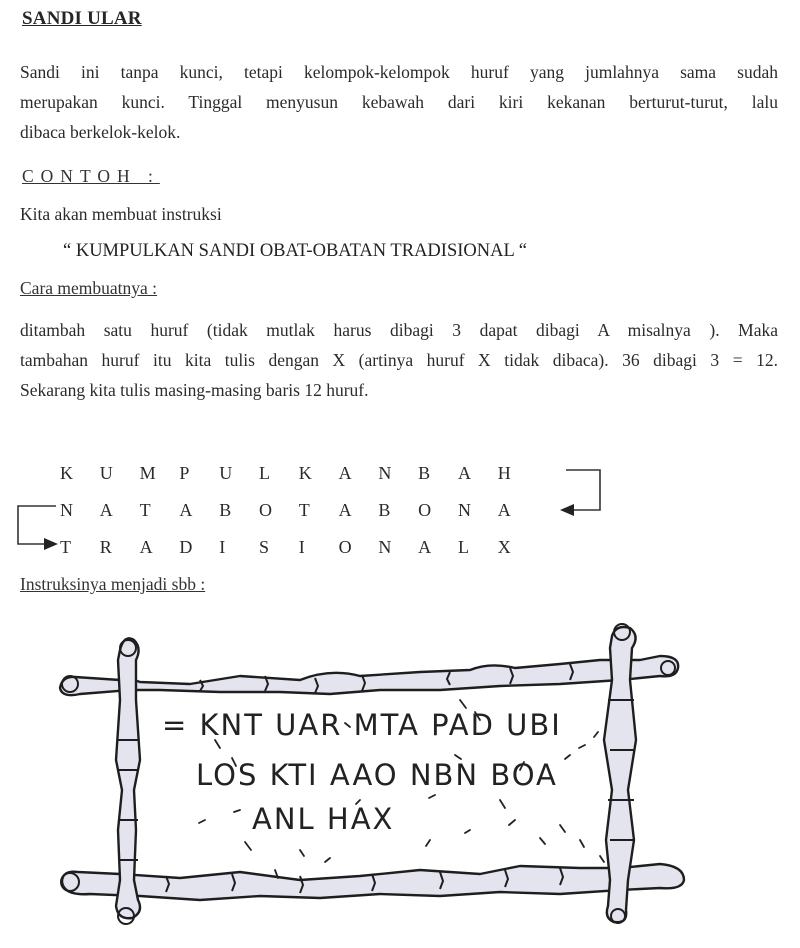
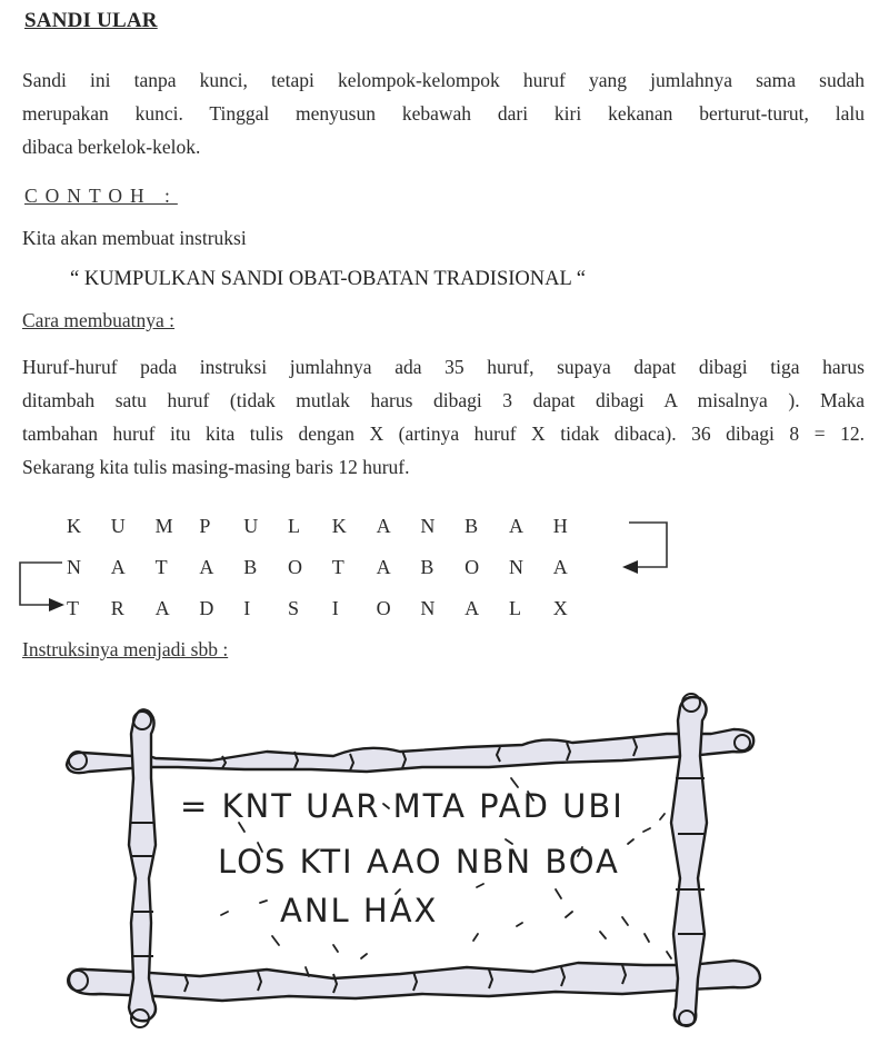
  SANDI ULAR
  Sandi ini tanpa kunci, tetapi kelompok-kelompok huruf yang jumlahnya sama sudah
  merupakan kunci. Tinggal menyusun kebawah dari kiri kekanan berturut-turut, lalu
  dibaca berkelok-kelok.
  CONTOH :
  Kita akan membuat instruksi
  “ KUMPULKAN SANDI OBAT-OBATAN TRADISIONAL “
  Cara membuatnya :
+ Huruf-huruf pada instruksi jumlahnya ada 35 huruf, supaya dapat dibagi tiga harus
  ditambah satu huruf (tidak mutlak harus dibagi 3 dapat dibagi A misalnya ). Maka
- tambahan huruf itu kita tulis dengan X (artinya huruf X tidak dibaca). 36 dibagi 3 = 12.
+ tambahan huruf itu kita tulis dengan X (artinya huruf X tidak dibaca). 36 dibagi 8 = 12.
  Sekarang kita tulis masing-masing baris 12 huruf.
  K U M P U L K A N B A H
  N A T A B O T A B O N A
  T R A D I S I O N A L X
  Instruksinya menjadi sbb :
  = KNT UAR MTA PAD UBI
  LOS KTI AAO NBN BOA
  ANL HAX
